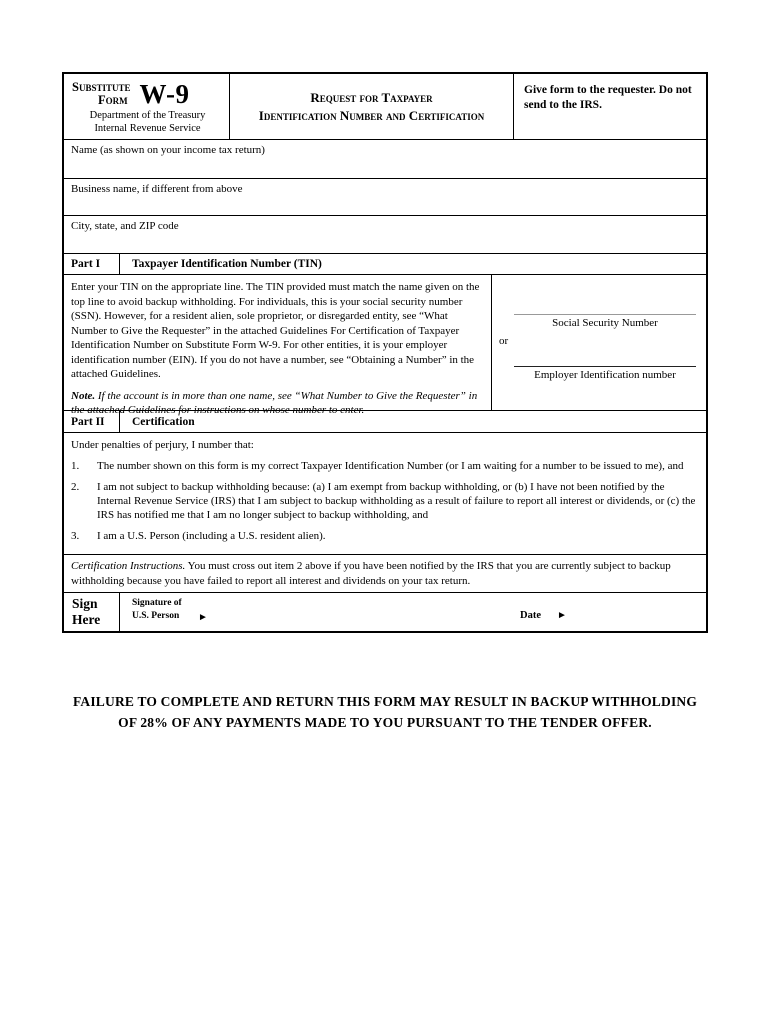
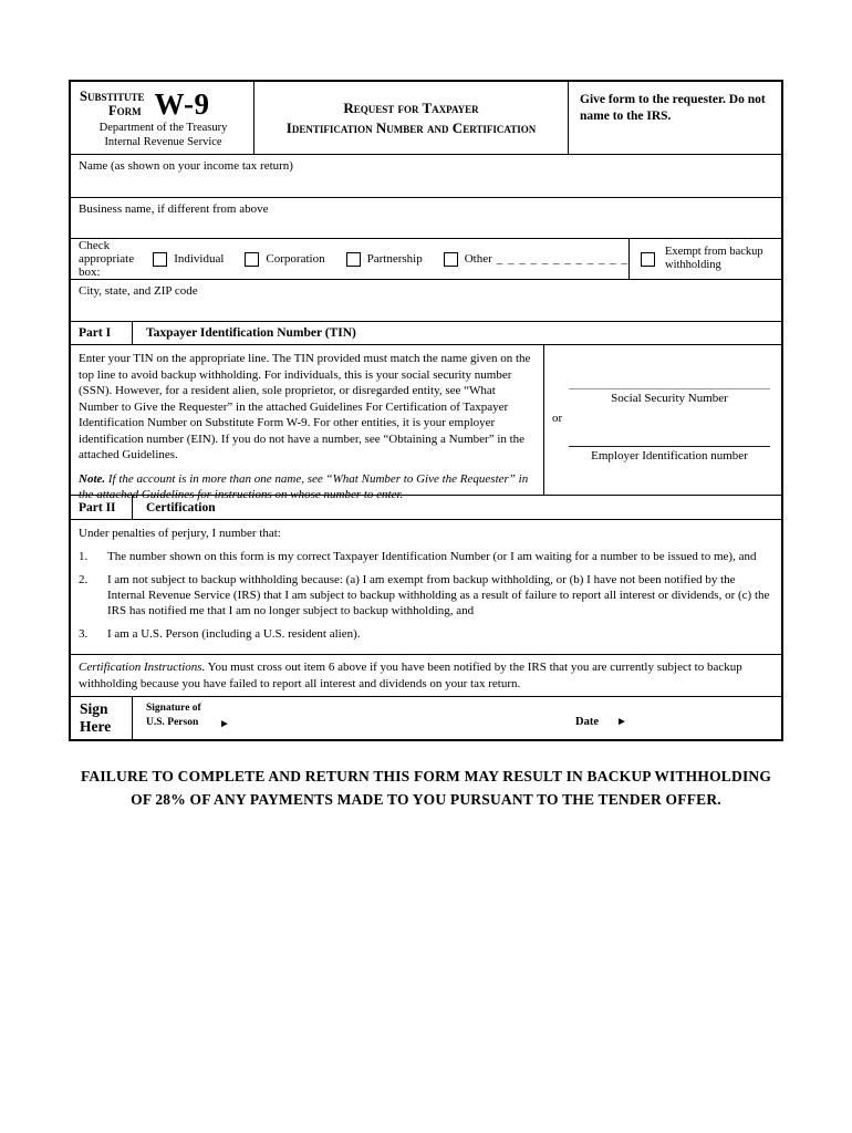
  Substitute
  Form
  W-9
  Department of the Treasury
  Internal Revenue Service
  Request for Taxpayer
  Identification Number and Certification
- Give form to the requester. Do not send to the IRS.
+ Give form to the requester. Do not name to the IRS.
  Name (as shown on your income tax return)
  Business name, if different from above
+ Check appropriate box:
+ Individual
+ Corporation
+ Partnership
+ Other
+ _ _ _ _ _ _ _ _ _ _ _ _
+ Exempt from backup withholding
  City, state, and ZIP code
  Part I
  Taxpayer Identification Number (TIN)
  Enter your TIN on the appropriate line. The TIN provided must match the name given on the top line to avoid backup withholding. For individuals, this is your social security number (SSN). However, for a resident alien, sole proprietor, or disregarded entity, see “What Number to Give the Requester” in the attached Guidelines For Certification of Taxpayer Identification Number on Substitute Form W-9. For other entities, it is your employer identification number (EIN). If you do not have a number, see “Obtaining a Number” in the attached Guidelines.
  Note. If the account is in more than one name, see “What Number to Give the Requester” in the attached Guidelines for instructions on whose number to enter.
  Social Security Number
  or
  Employer Identification number
  Part II
  Certification
  Under penalties of perjury, I number that:
  1.
  The number shown on this form is my correct Taxpayer Identification Number (or I am waiting for a number to be issued to me), and
  2.
  I am not subject to backup withholding because: (a) I am exempt from backup withholding, or (b) I have not been notified by the Internal Revenue Service (IRS) that I am subject to backup withholding as a result of failure to report all interest or dividends, or (c) the IRS has notified me that I am no longer subject to backup withholding, and
  3.
  I am a U.S. Person (including a U.S. resident alien).
- Certification Instructions. You must cross out item 2 above if you have been notified by the IRS that you are currently subject to backup withholding because you have failed to report all interest and dividends on your tax return.
+ Certification Instructions. You must cross out item 6 above if you have been notified by the IRS that you are currently subject to backup withholding because you have failed to report all interest and dividends on your tax return.
  Sign Here
  Signature of
  U.S. Person
  ►
  Date
  ►
  FAILURE TO COMPLETE AND RETURN THIS FORM MAY RESULT IN BACKUP WITHHOLDING
  OF 28% OF ANY PAYMENTS MADE TO YOU PURSUANT TO THE TENDER OFFER.
